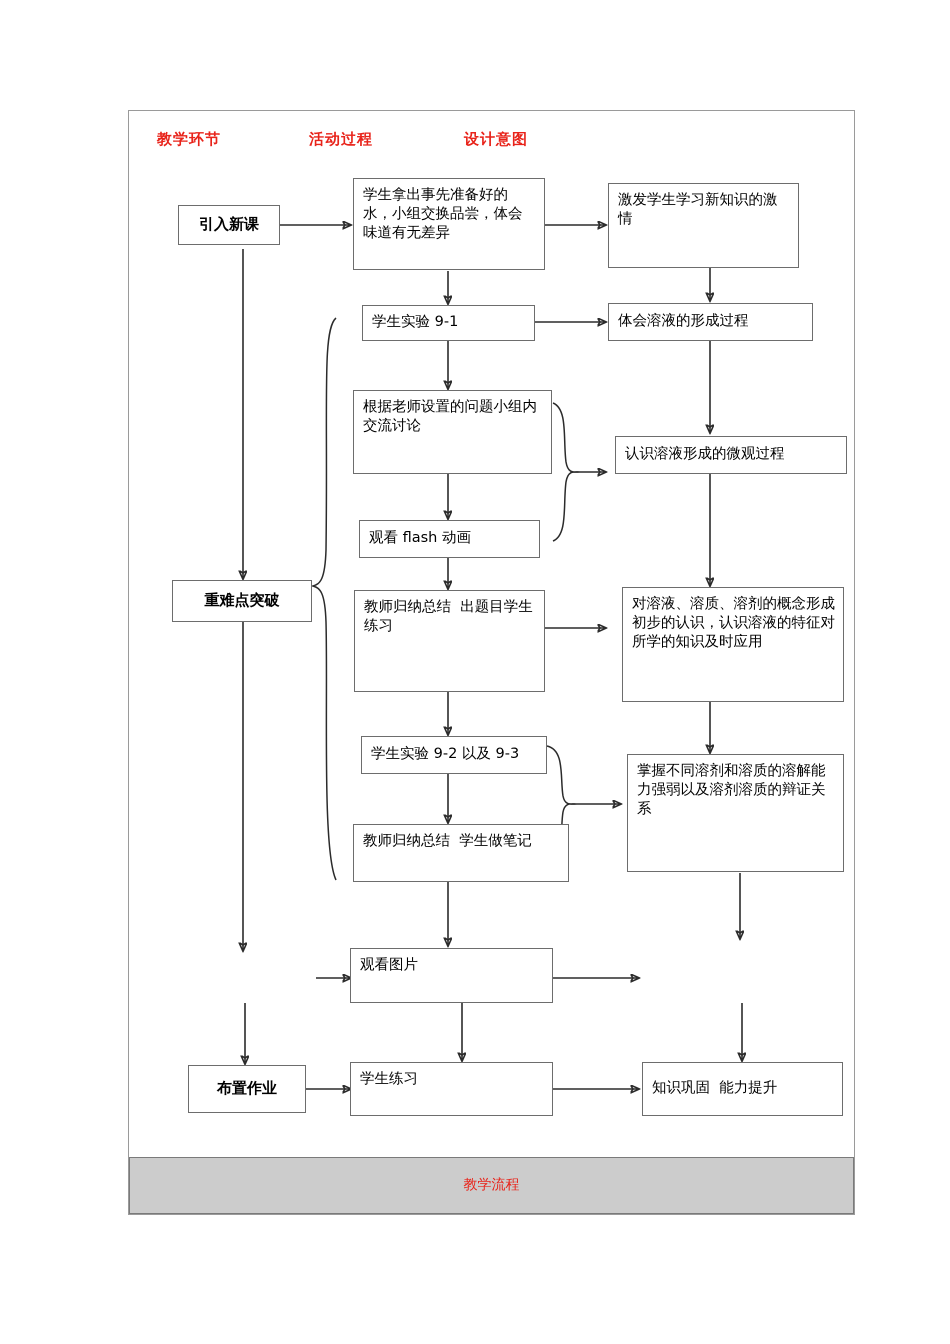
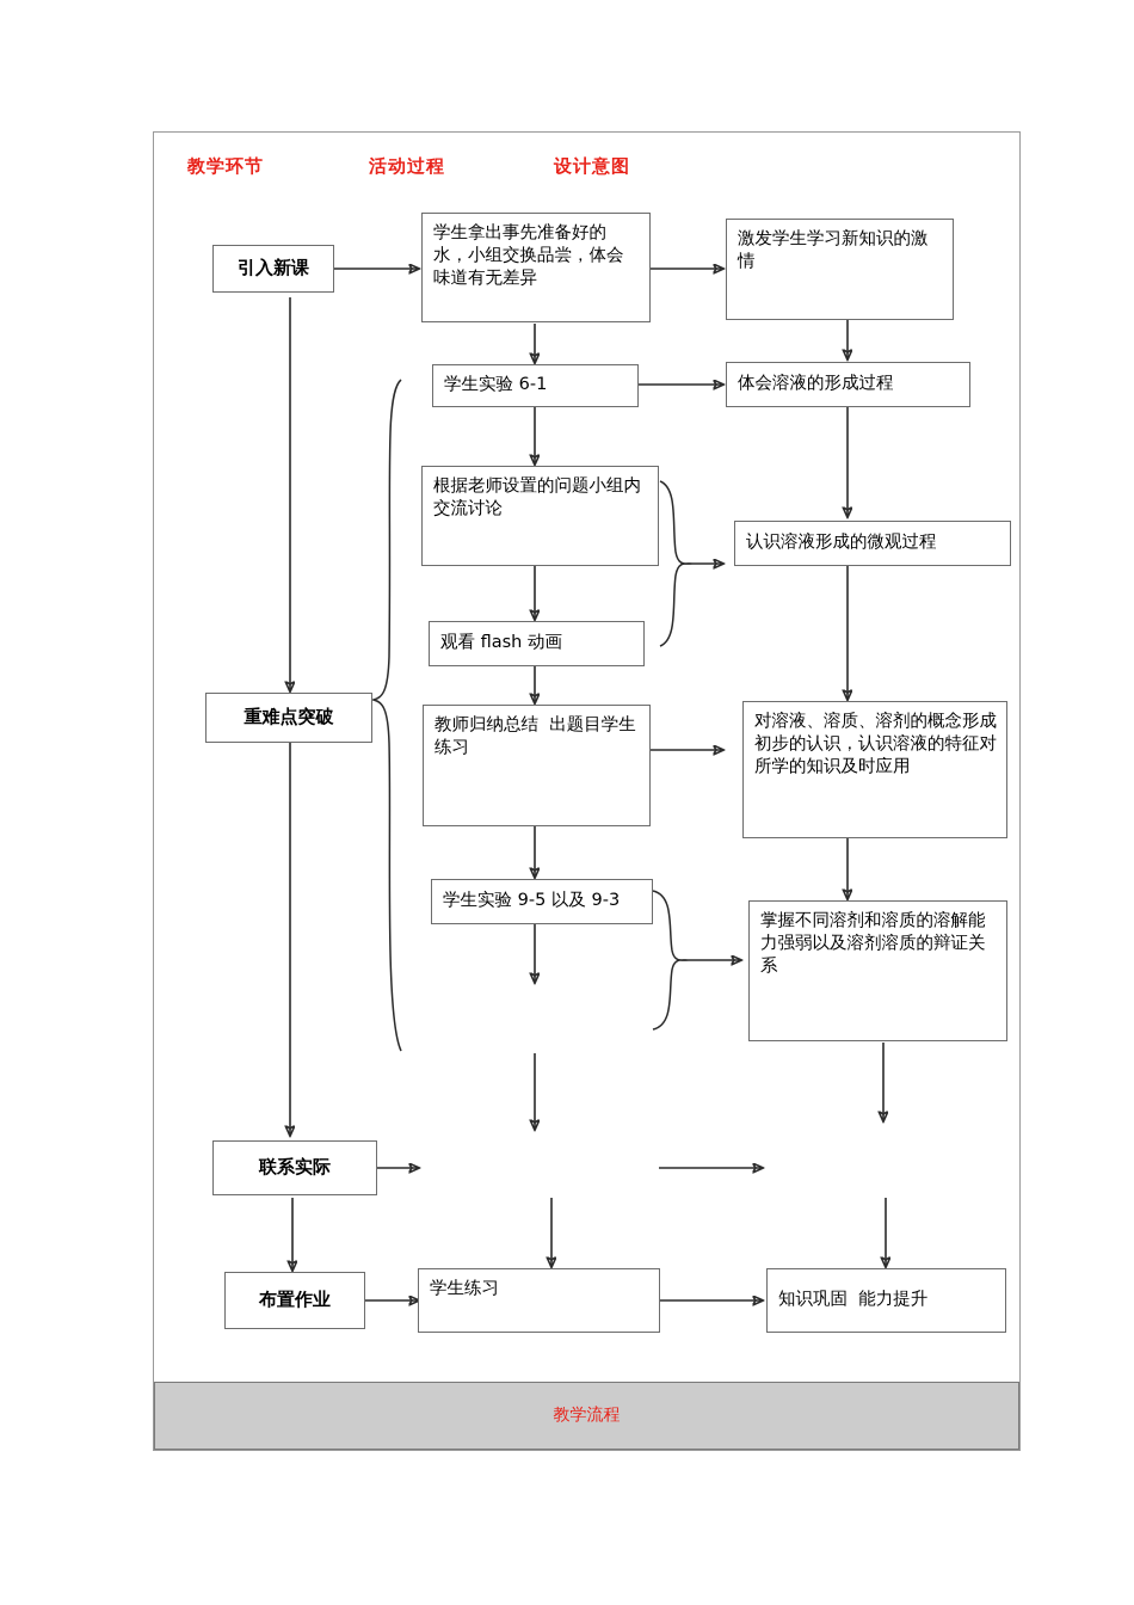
  教学环节
  活动过程
  设计意图
  引入新课
  重难点突破
+ 联系实际
  布置作业
  学生拿出事先准备好的水，小组交换品尝，体会味道有无差异
- 学生实验 9-1
+ 学生实验 6-1
  根据老师设置的问题小组内交流讨论
  观看 flash 动画
  教师归纳总结 出题目学生练习
- 学生实验 9-2 以及 9-3
+ 学生实验 9-5 以及 9-3
- 教师归纳总结 学生做笔记
- 观看图片
  学生练习
  激发学生学习新知识的激情
  体会溶液的形成过程
  认识溶液形成的微观过程
  对溶液、溶质、溶剂的概念形成初步的认识，认识溶液的特征对所学的知识及时应用
  掌握不同溶剂和溶质的溶解能力强弱以及溶剂溶质的辩证关系
  知识巩固 能力提升
  教学流程
